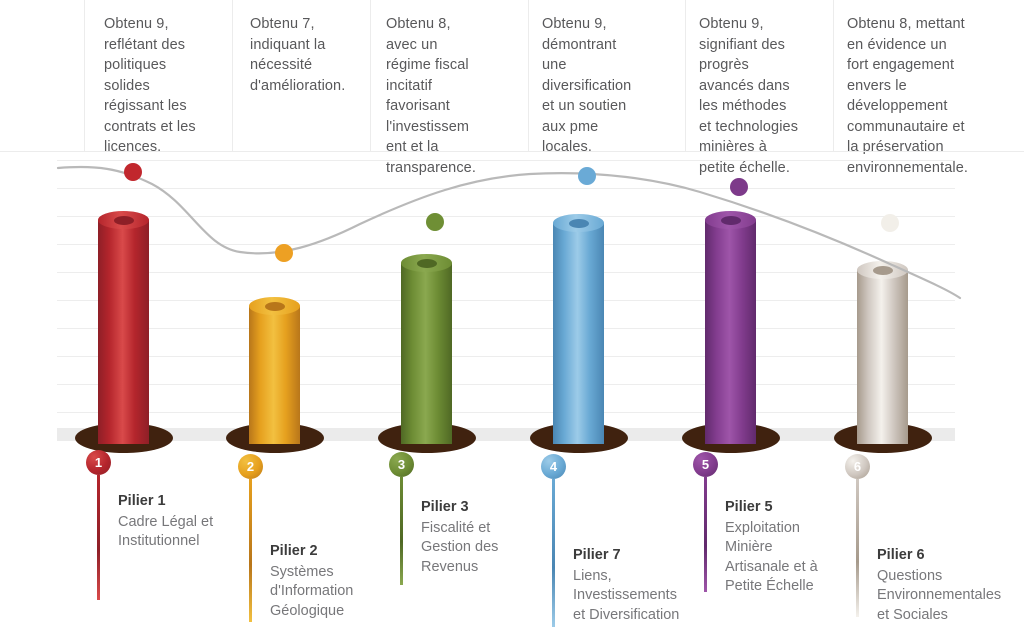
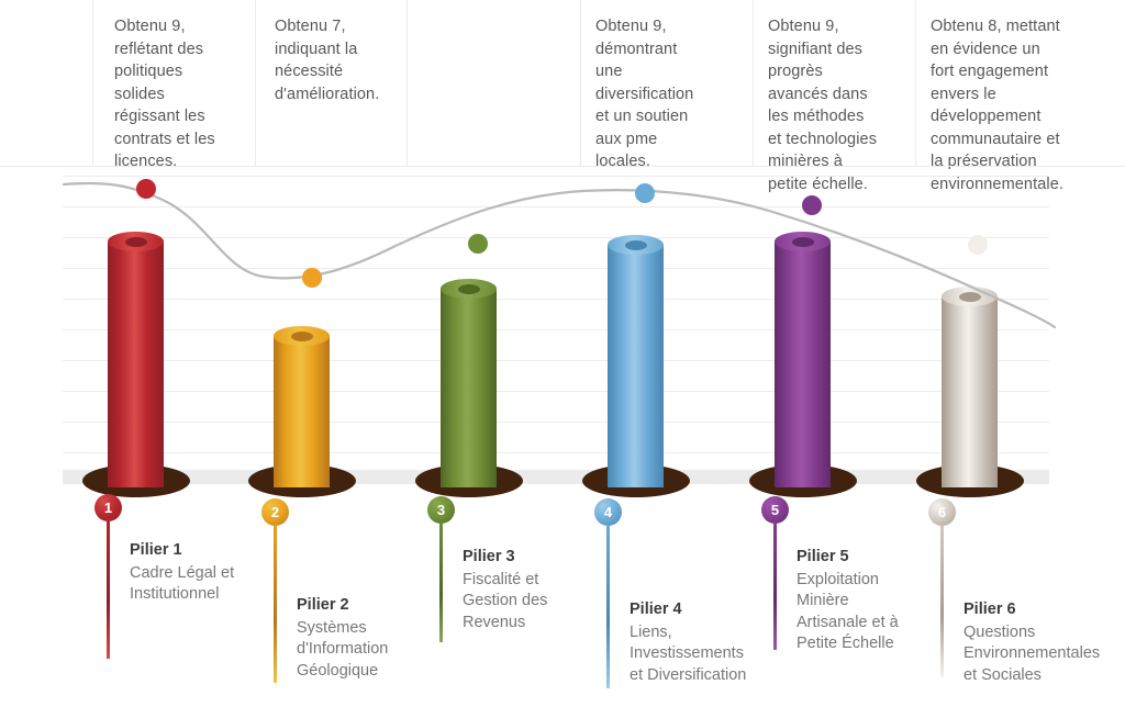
  Obtenu 9,
  reflétant des
  politiques
  solides
  régissant les
  contrats et les
  licences.
  Obtenu 7,
  indiquant la
  nécessité
  d'amélioration.
- Obtenu 8,
- avec un
- régime fiscal
- incitatif
- favorisant
- l'investissem
- ent et la
- transparence.
  Obtenu 9,
  démontrant
  une
  diversification
  et un soutien
  aux pme
  locales.
  Obtenu 9,
  signifiant des
  progrès
  avancés dans
  les méthodes
  et technologies
  minières à
  petite échelle.
  Obtenu 8, mettant
  en évidence un
  fort engagement
  envers le
  développement
  communautaire et
  la préservation
  environnementale.
  1
  Pilier 1
  Cadre Légal et
  Institutionnel
  2
  Pilier 2
  Systèmes
  d'Information
  Géologique
  3
  Pilier 3
  Fiscalité et
  Gestion des
  Revenus
  4
- Pilier 7
+ Pilier 4
  Liens,
  Investissements
  et Diversification
  5
  Pilier 5
  Exploitation
  Minière
  Artisanale et à
  Petite Échelle
  6
  Pilier 6
  Questions
  Environnementales
  et Sociales
